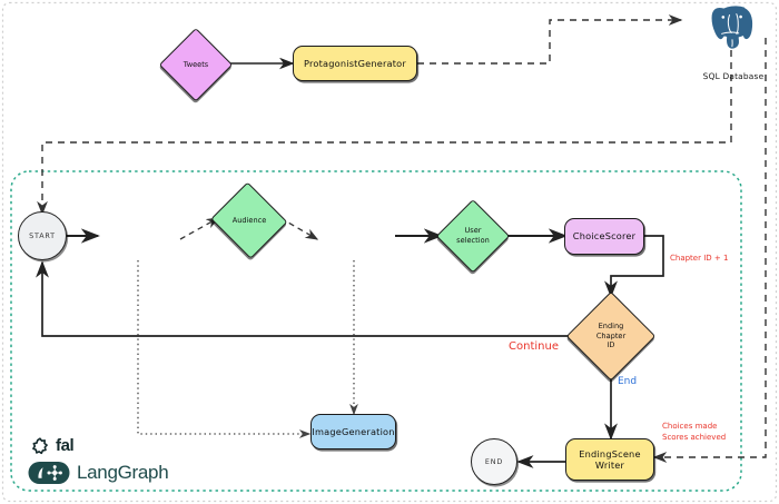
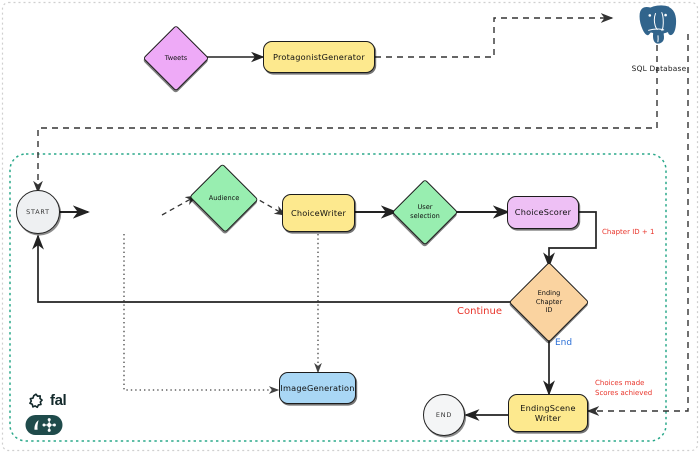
  Tweets
  ProtagonistGenerator
  SQL Database
  START
  Audience
+ ChoiceWriter
  User
  selection
  ChoiceScorer
  Ending
  Chapter
  ID
  ImageGeneration
  EndingScene
  Writer
  END
  Chapter ID + 1
  Continue
  End
  Choices made
  Scores achieved
  fal
- LangGraph
